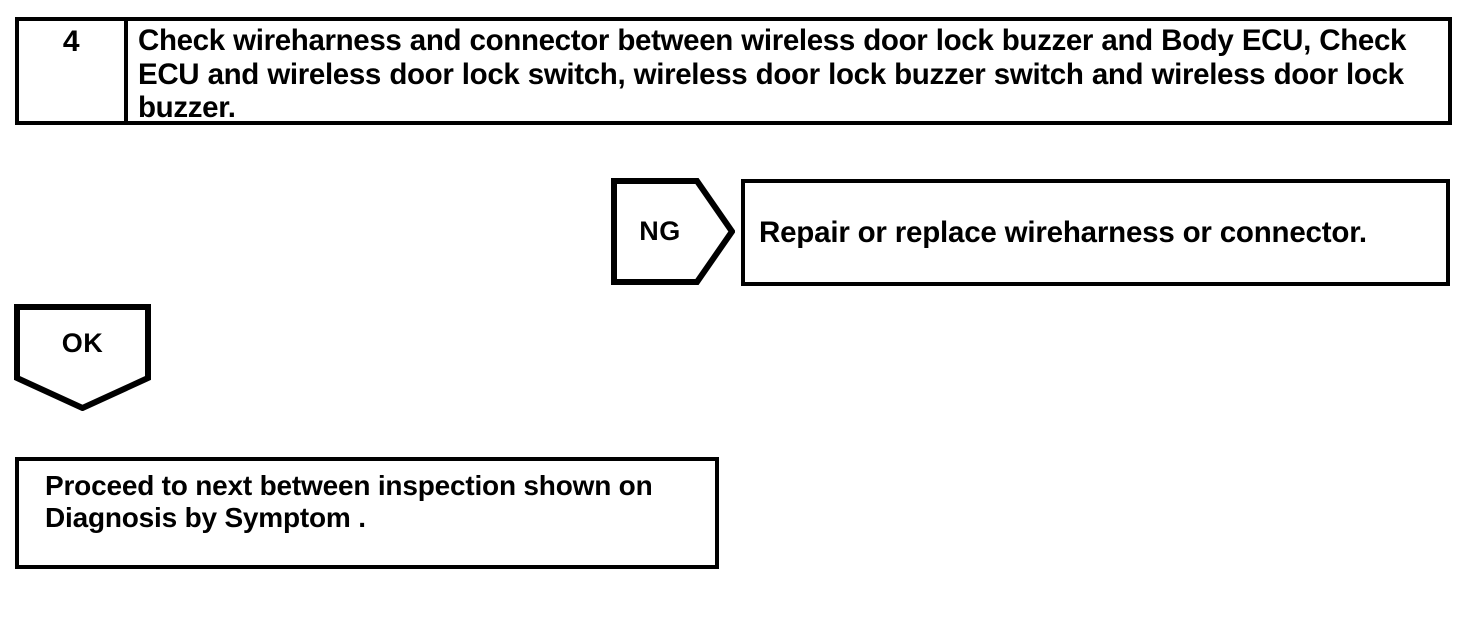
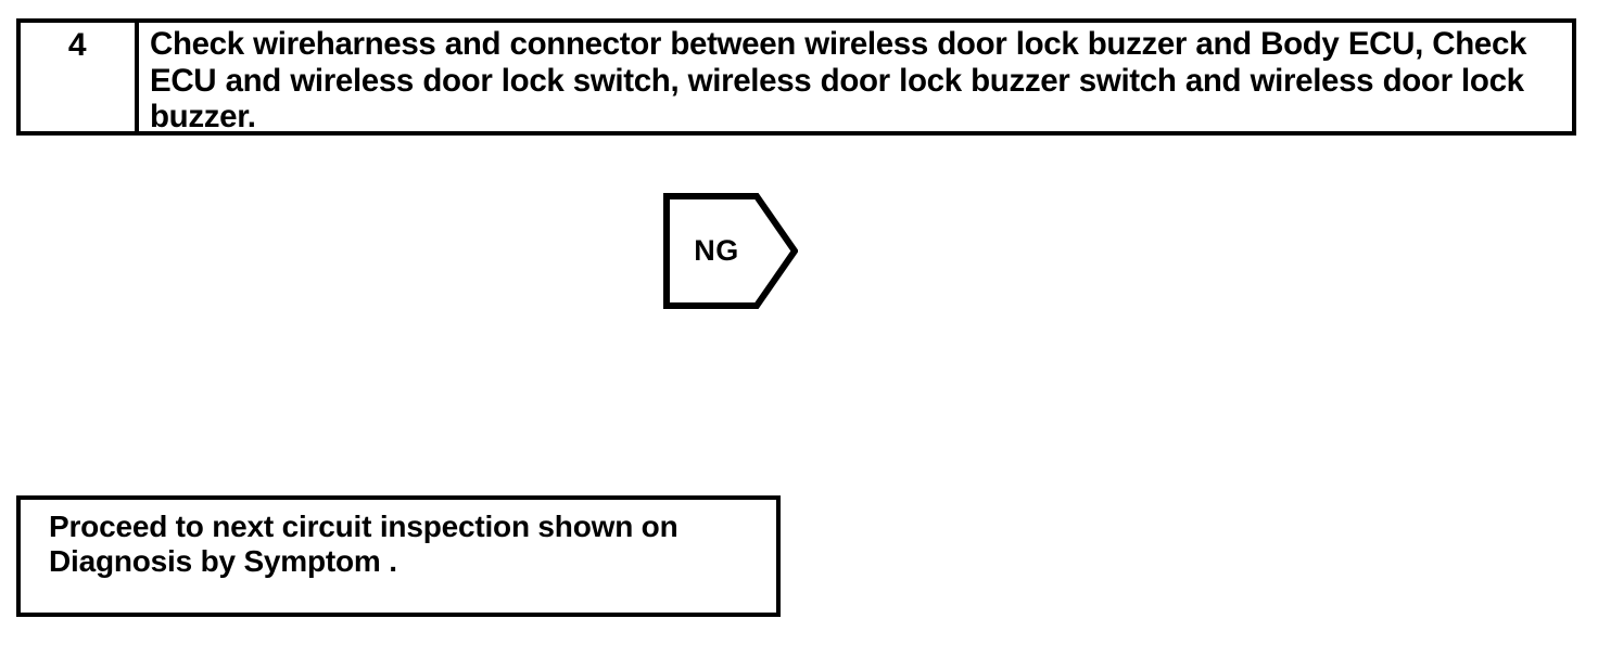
  4
  Check wireharness and connector between wireless door lock buzzer and Body ECU, Check ECU and wireless door lock switch, wireless door lock buzzer switch and wireless door lock buzzer.
  NG
- Repair or replace wireharness or connector.
- OK
- Proceed to next between inspection shown on Diagnosis by Symptom .
+ Proceed to next circuit inspection shown on Diagnosis by Symptom .
